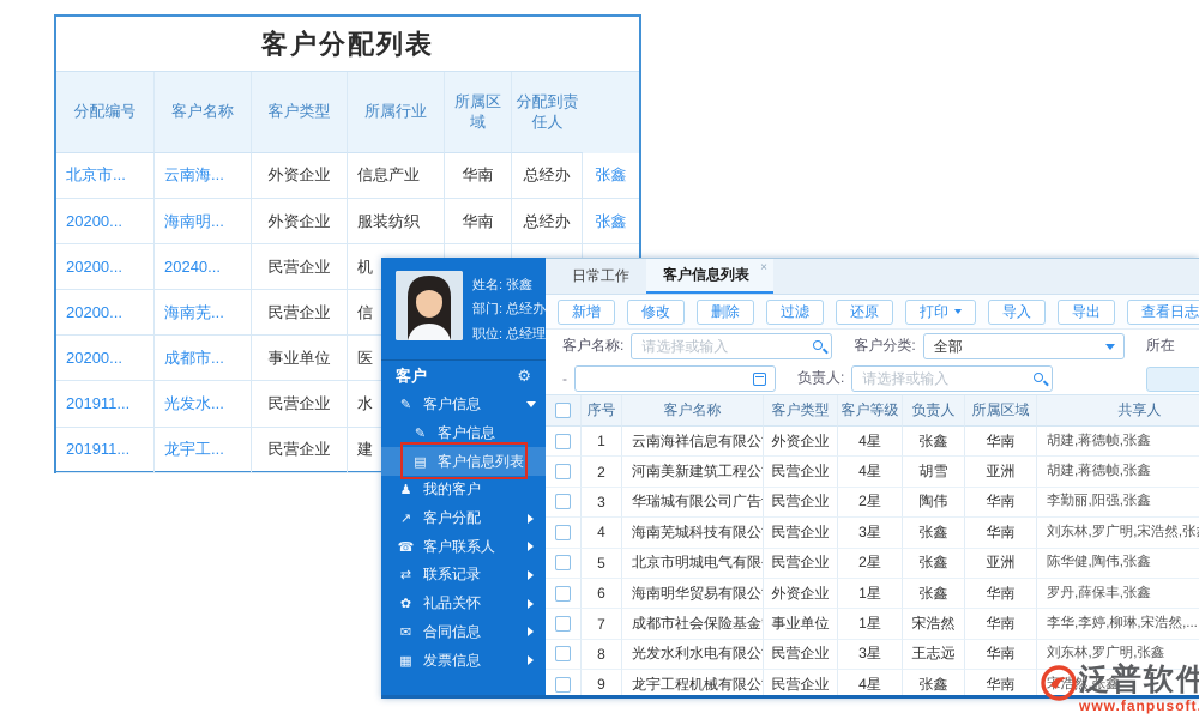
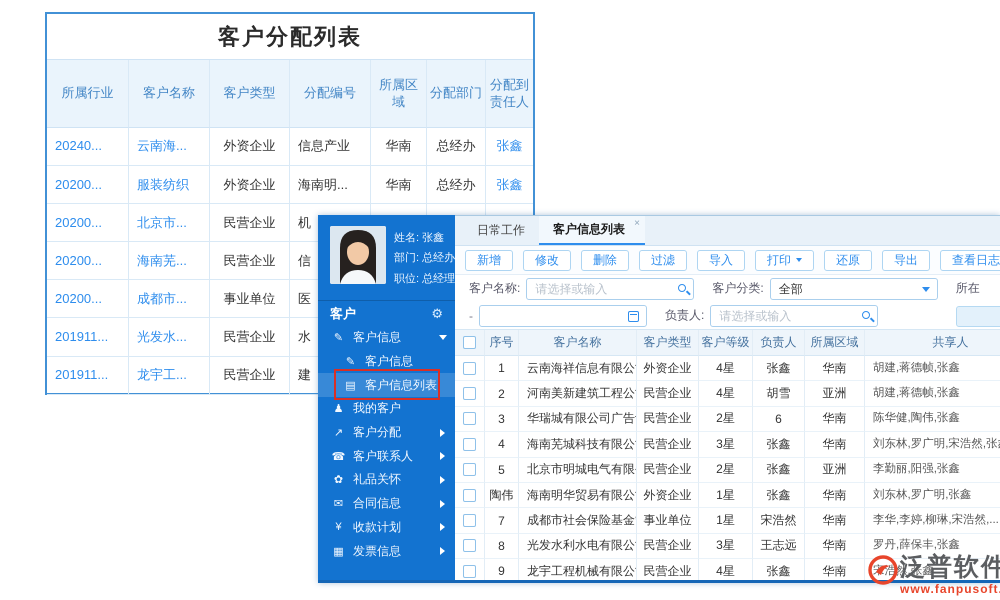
  客户分配列表
- 分配编号
+ 所属行业
  客户名称
  客户类型
- 所属行业
+ 分配编号
  所属区域
+ 分配部门
  分配到责任人
- 北京市...
+ 20240...
  云南海...
  外资企业
  信息产业
  华南
  总经办
  张鑫
  20200...
- 海南明...
+ 服装纺织
  外资企业
- 服装纺织
+ 海南明...
  华南
  总经办
  张鑫
  20200...
- 20240...
+ 北京市...
  民营企业
  机
  20200...
  海南芜...
  民营企业
  信
  20200...
  成都市...
  事业单位
  医
  201911...
  光发水...
  民营企业
  水
  201911...
  龙宇工...
  民营企业
  建
  姓名: 张鑫
  部门: 总经办
  职位: 总经理
  客户
  ⚙
  ✎
  客户信息
  ✎
  客户信息
  ▤
  客户信息列表
  ♟
  我的客户
  ↗
  客户分配
  ☎
  客户联系人
- ⇄
- 联系记录
  ✿
  礼品关怀
  ✉
  合同信息
+ ¥
+ 收款计划
  ▦
  发票信息
  日常工作
  客户信息列表
  ×
  新增
  修改
  删除
  过滤
- 还原
+ 导入
  打印
- 导入
+ 还原
  导出
  查看日志
  客户名称:
  请选择或输入
  客户分类:
  全部
  所在
  -
  负责人:
  请选择或输入
  序号
  客户名称
  客户类型
  客户等级
  负责人
  所属区域
  共享人
  1
  云南海祥信息有限公
  外资企业
  4星
  张鑫
  华南
  胡建,蒋德帧,张鑫
  2
  河南美新建筑工程公
  民营企业
  4星
  胡雪
  亚洲
  胡建,蒋德帧,张鑫
  3
  华瑞城有限公司广告
  民营企业
  2星
- 陶伟
+ 6
  华南
- 李勤丽,阳强,张鑫
+ 陈华健,陶伟,张鑫
  4
  海南芜城科技有限公
  民营企业
  3星
  张鑫
  华南
  刘东林,罗广明,宋浩然,张
  5
  北京市明城电气有限
  民营企业
  2星
  张鑫
  亚洲
- 陈华健,陶伟,张鑫
+ 李勤丽,阳强,张鑫
- 6
+ 陶伟
  海南明华贸易有限公
  外资企业
  1星
  张鑫
  华南
- 罗丹,薛保丰,张鑫
+ 刘东林,罗广明,张鑫
  7
  事业单位
  1星
  宋浩然
  华南
  李华,李婷,柳琳,宋浩然,...
  8
  光发水利水电有限公
  民营企业
  3星
  王志远
  华南
- 刘东林,罗广明,张鑫
+ 罗丹,薛保丰,张鑫
  9
  龙宇工程机械有限公
  民营企业
  4星
  张鑫
  华南
  浩然,张鑫
  泛普软件
  www.fanpusoft
